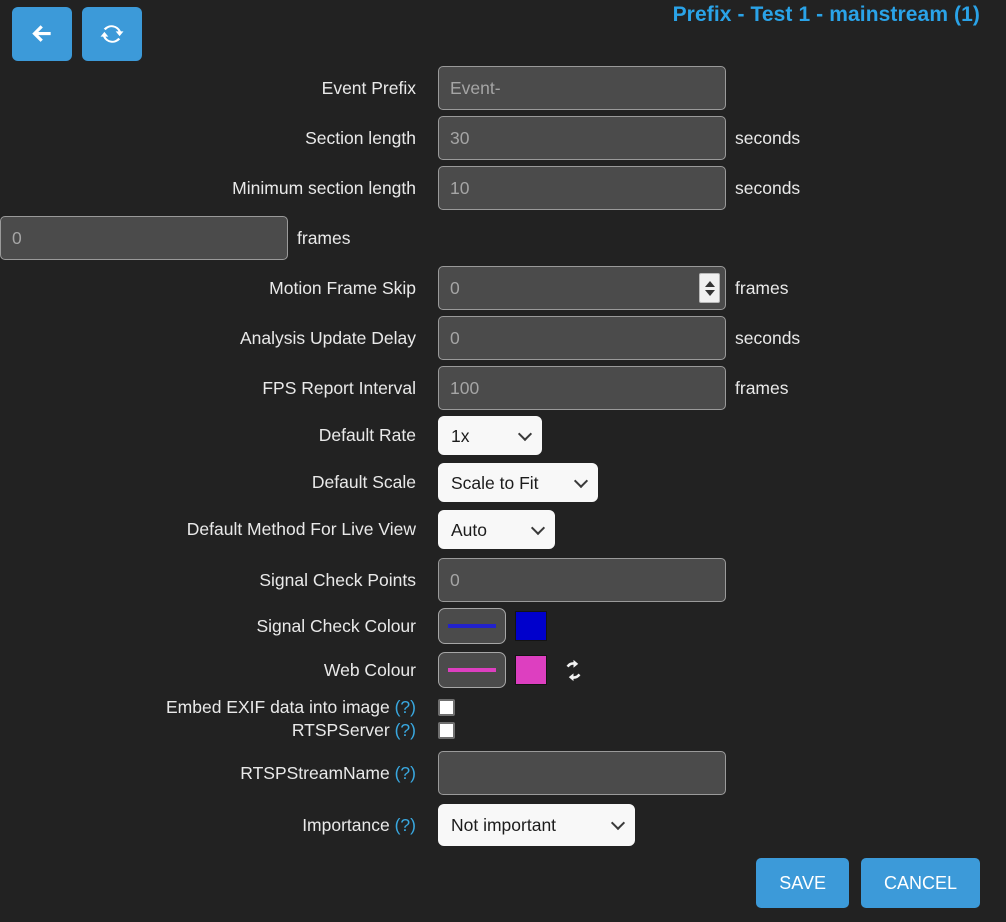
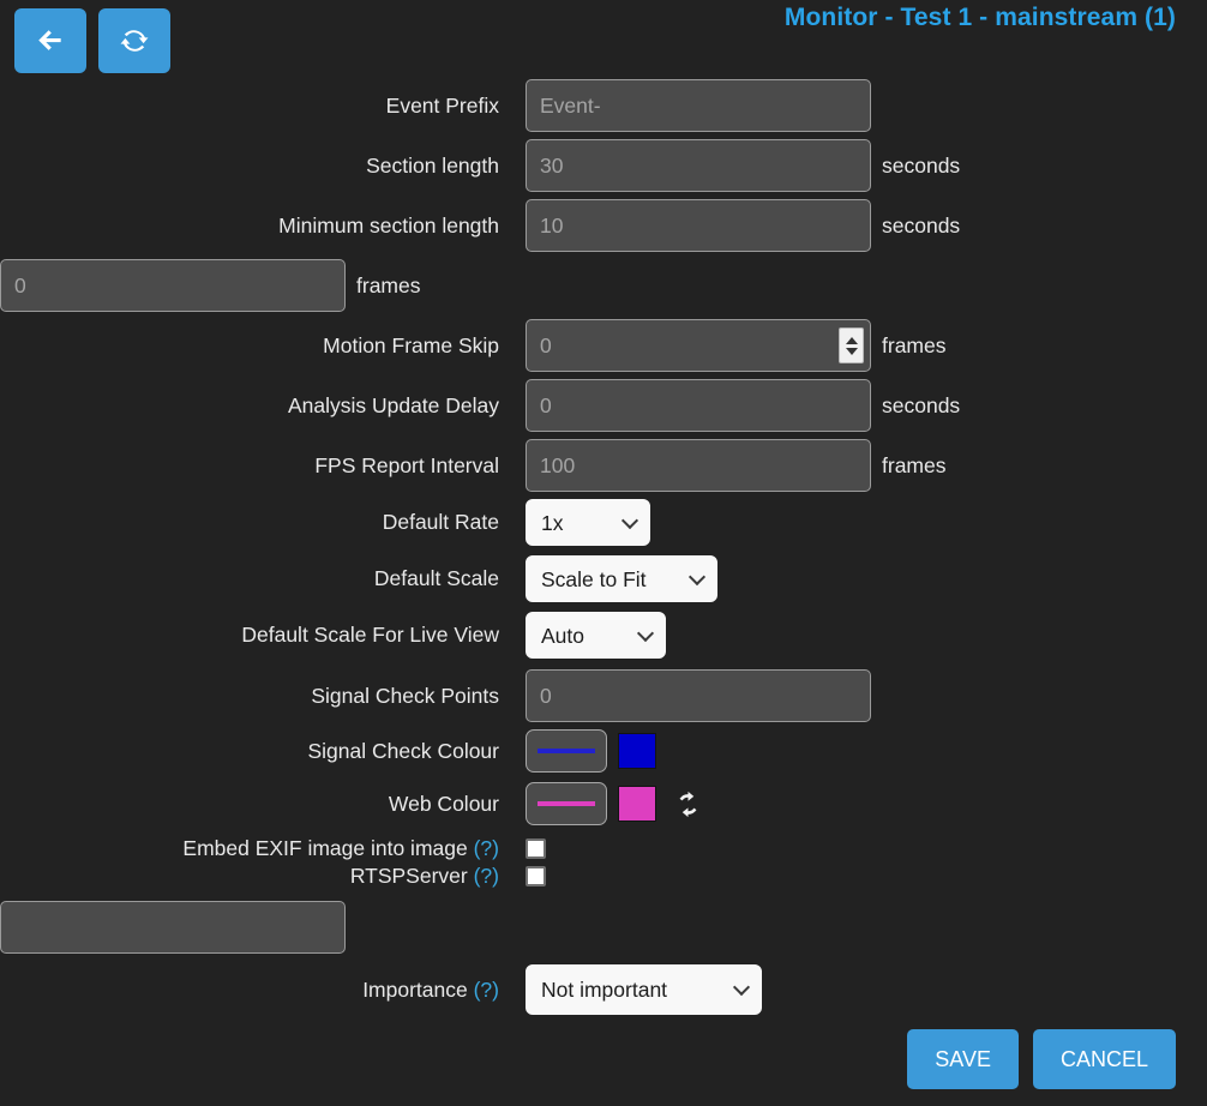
- Prefix - Test 1 - mainstream (1)
+ Monitor - Test 1 - mainstream (1)
  Event Prefix
  Event-
  Section length
  30
  seconds
  Minimum section length
  10
  seconds
  0
  frames
  Motion Frame Skip
  0
  frames
  Analysis Update Delay
  0
  seconds
  FPS Report Interval
  100
  frames
  Default Rate
  1x
  Default Scale
  Scale to Fit
- Default Method For Live View
+ Default Scale For Live View
  Auto
  Signal Check Points
  0
  Signal Check Colour
  Web Colour
- Embed EXIF data into image (?)
+ Embed EXIF image into image (?)
  RTSPServer (?)
- RTSPStreamName (?)
  Importance (?)
  Not important
  SAVE
  CANCEL
